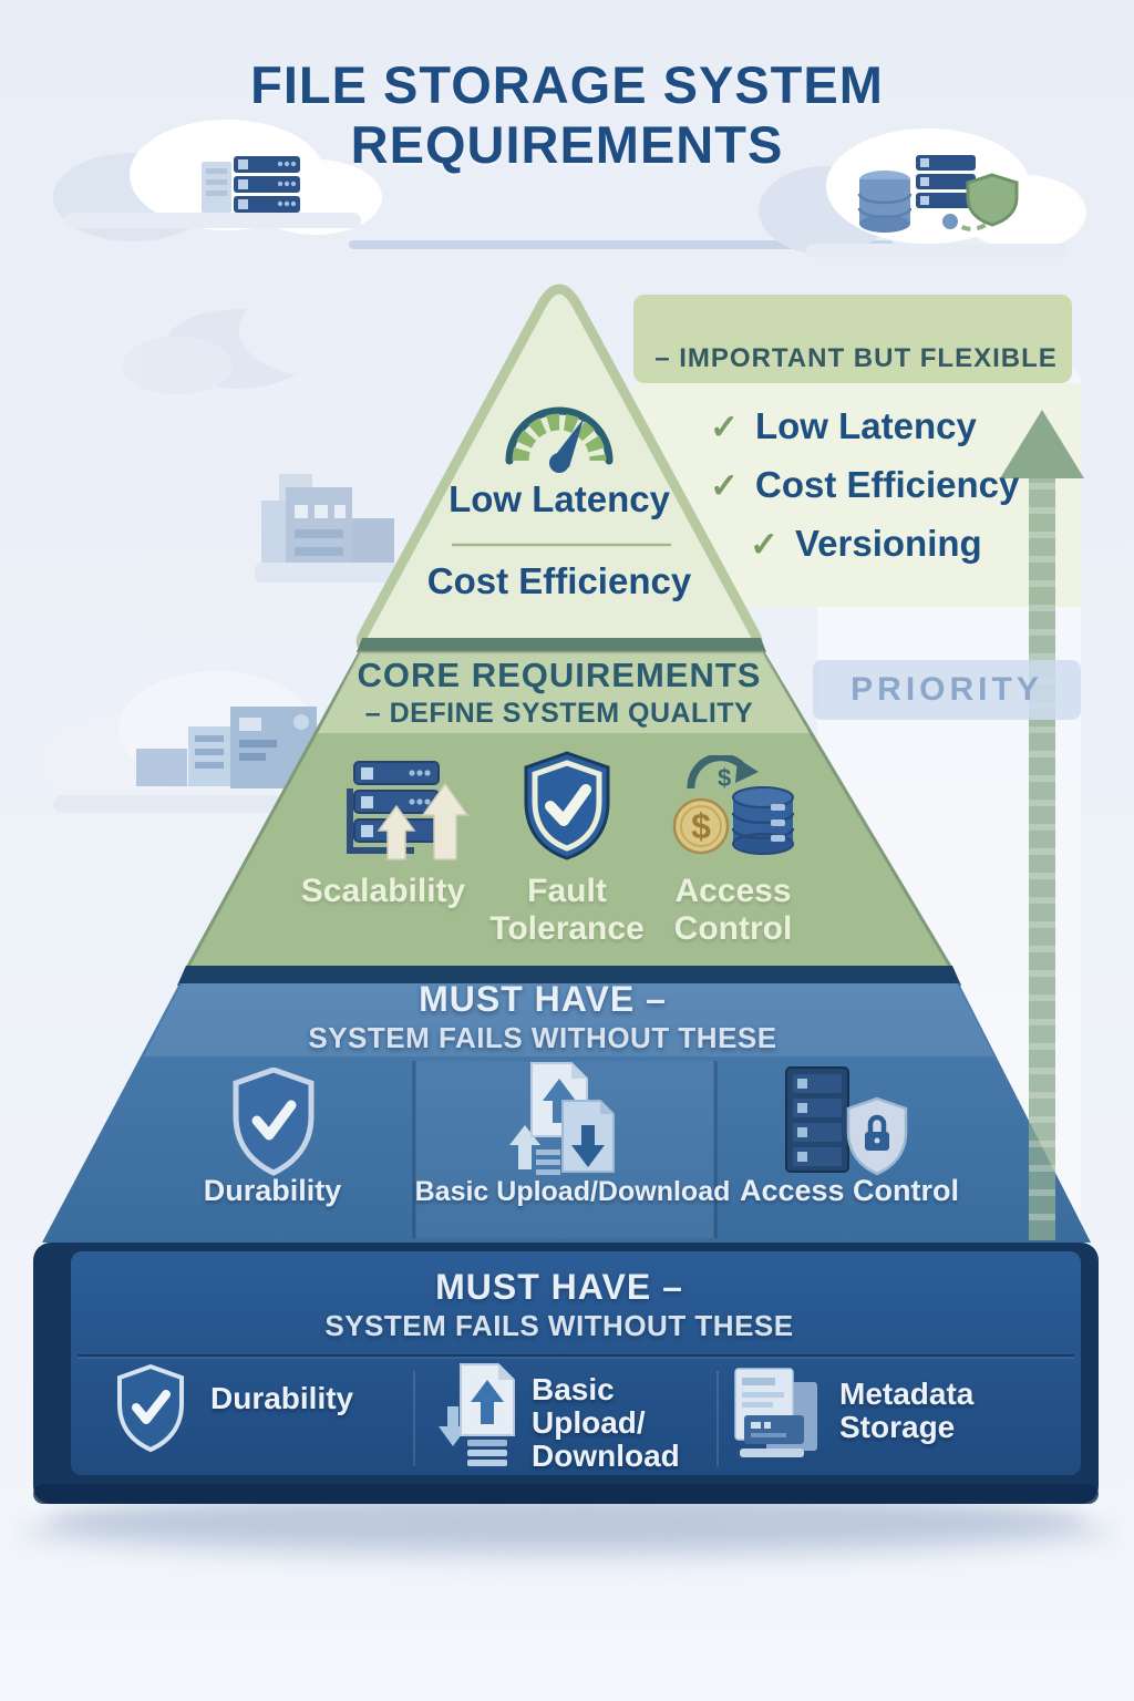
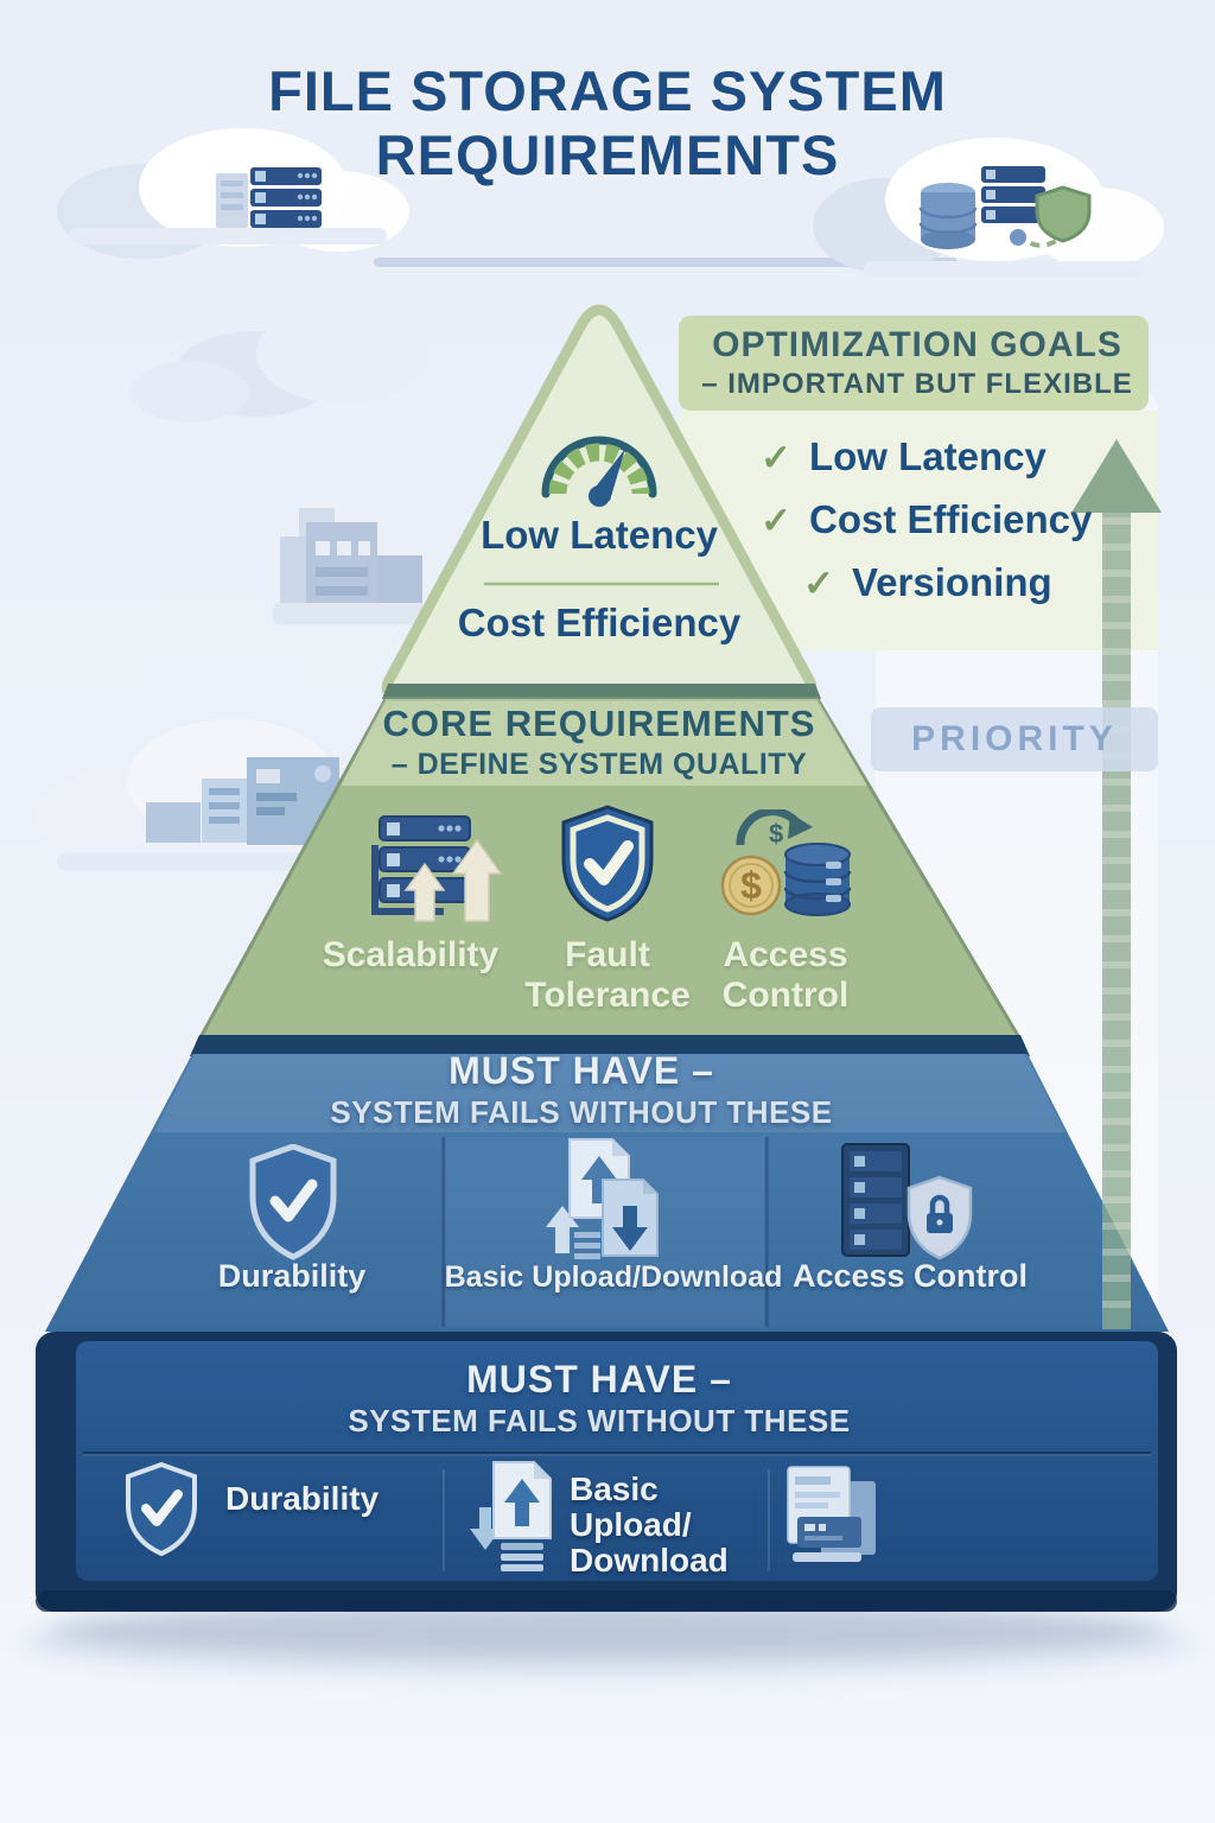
  FILE STORAGE SYSTEM
  REQUIREMENTS
+ OPTIMIZATION GOALS
  – IMPORTANT BUT FLEXIBLE
  ✓
  Low Latency
  ✓
  Cost Efficiency
  ✓
  Versioning
  PRIORITY
  Low Latency
  Cost Efficiency
  CORE REQUIREMENTS
  – DEFINE SYSTEM QUALITY
  $
  $
  Scalability
  Fault Tolerance
  Access Control
  MUST HAVE –
  SYSTEM FAILS WITHOUT THESE
  Durability
  Basic Upload/Download
  Access Control
  MUST HAVE –
  SYSTEM FAILS WITHOUT THESE
  Durability
  Basic Upload/ Download
- Metadata Storage
